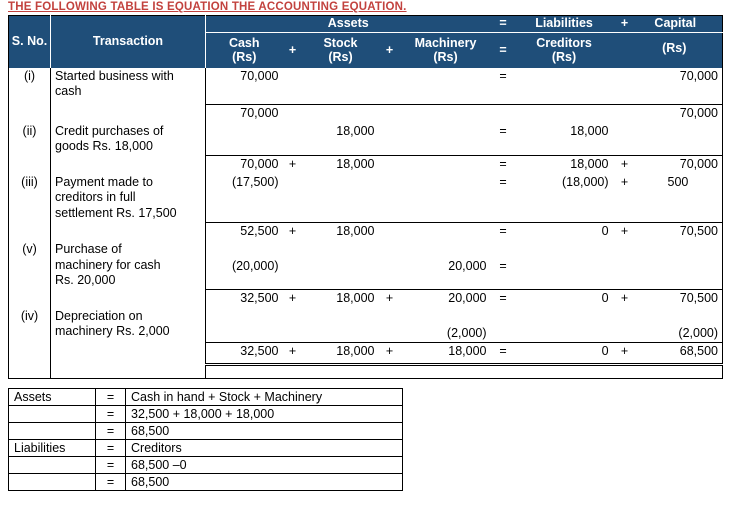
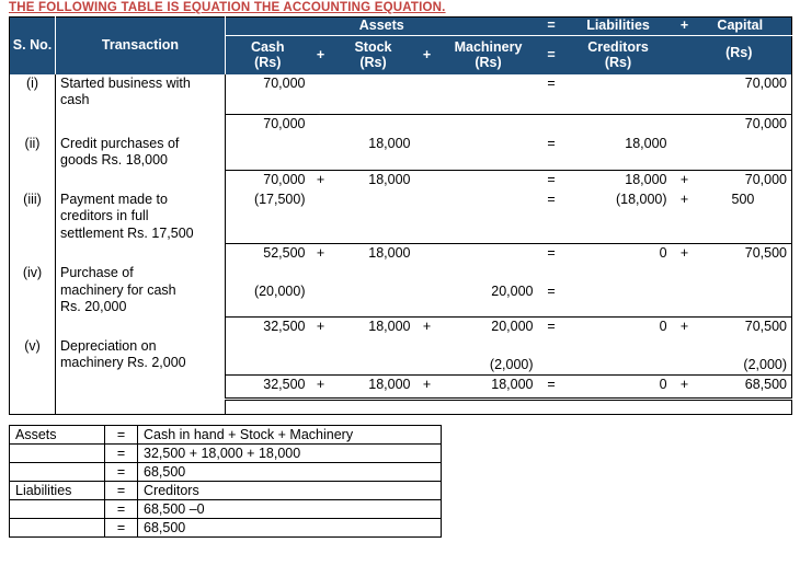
  THE FOLLOWING TABLE IS EQUATION THE ACCOUNTING EQUATION.
  S. No.	Transaction	Assets	=	Liabilities	+	Capital
  Cash(Rs)	+	Stock(Rs)	+	Machinery(Rs)	=	Creditors(Rs)		(Rs)
  (i)	Started business with cash	70,000					=			70,000
  		70,000								70,000
  (ii)	Credit purchases of goods Rs. 18,000			18,000			=	18,000
  		70,000	+	18,000			=	18,000	+	70,000
  (iii)	Payment made to creditors in full settlement Rs. 17,500	(17,500)					=	(18,000)	+	500
  		52,500	+	18,000			=	0	+	70,500
- (v)	Purchase of machinery for cash Rs. 20,000	(20,000)				20,000	=
+ (iv)	Purchase of machinery for cash Rs. 20,000	(20,000)				20,000	=
  		32,500	+	18,000	+	20,000	=	0	+	70,500
- (iv)	Depreciation on machinery Rs. 2,000					(2,000)				(2,000)
+ (v)	Depreciation on machinery Rs. 2,000					(2,000)				(2,000)
  		32,500	+	18,000	+	18,000	=	0	+	68,500
  Assets	=	Cash in hand + Stock + Machinery
  	=	32,500 + 18,000 + 18,000
  	=	68,500
  Liabilities	=	Creditors
  	=	68,500 –0
  	=	68,500
